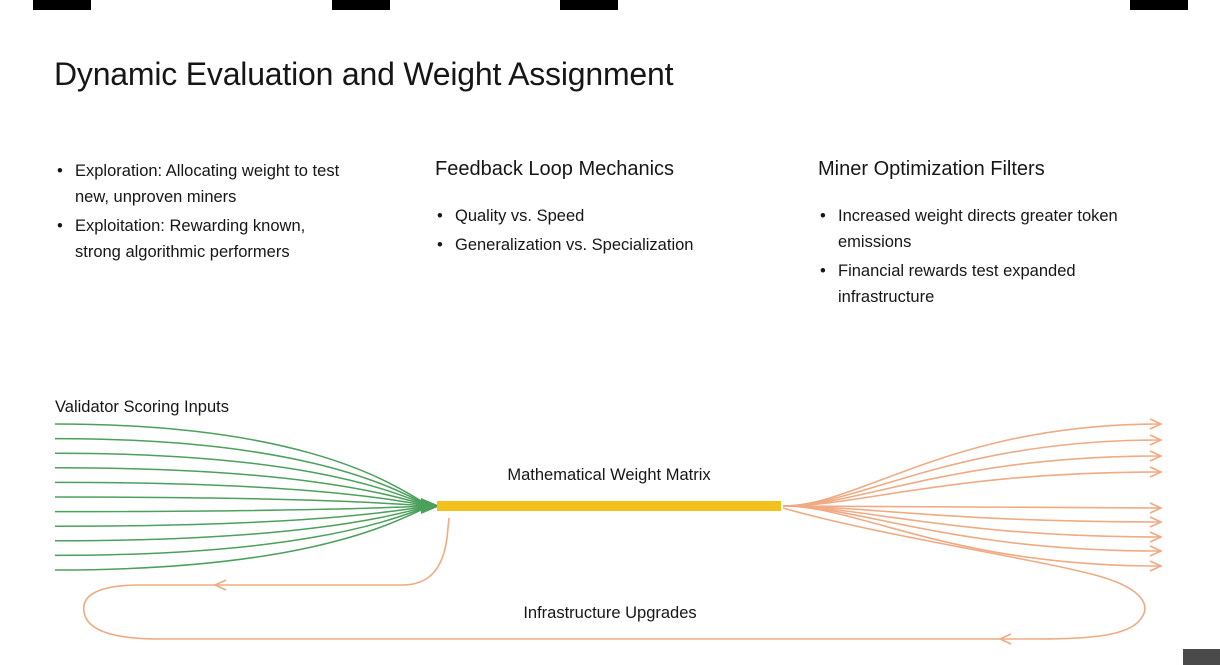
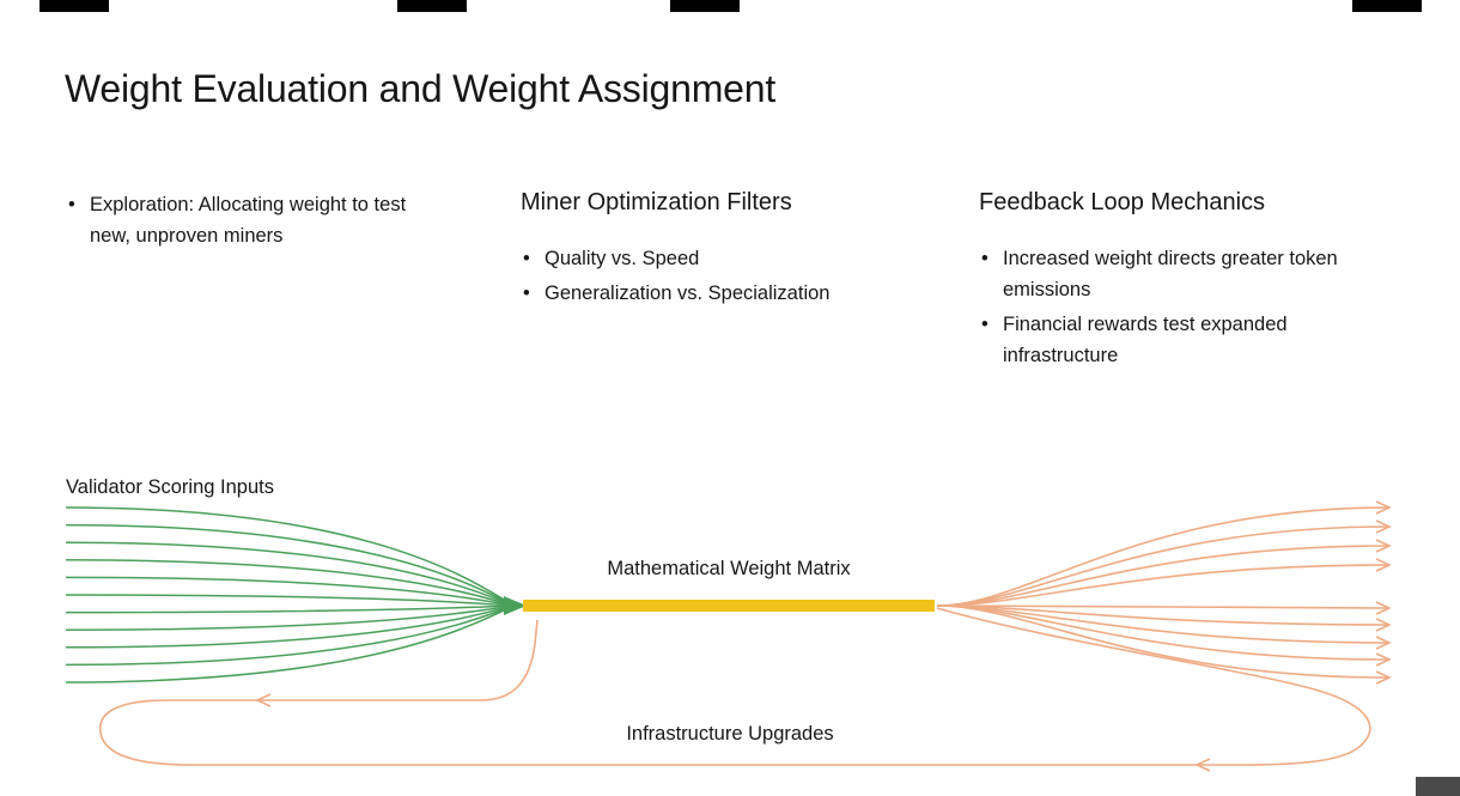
- Dynamic Evaluation and Weight Assignment
+ Weight Evaluation and Weight Assignment
  Exploration: Allocating weight to test new, unproven miners
- Exploitation: Rewarding known, strong algorithmic performers
- Feedback Loop Mechanics
+ Miner Optimization Filters
  Quality vs. Speed
  Generalization vs. Specialization
- Miner Optimization Filters
+ Feedback Loop Mechanics
  Increased weight directs greater token emissions
  Financial rewards test expanded infrastructure
  Validator Scoring Inputs
  Mathematical Weight Matrix
  Infrastructure Upgrades
